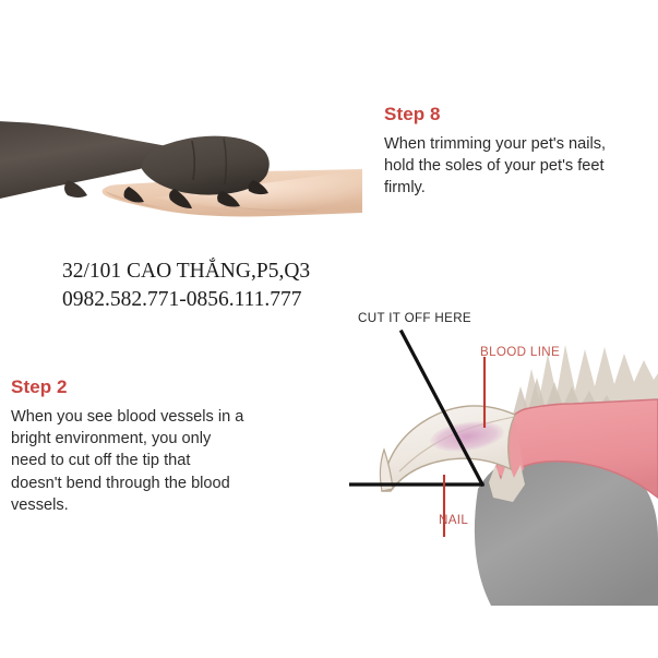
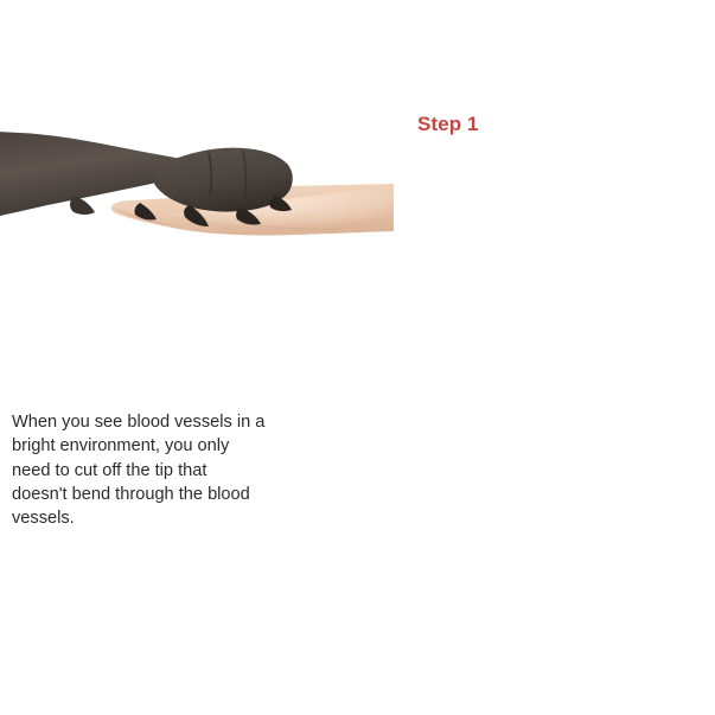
- Step 8
+ Step 1
- When trimming your pet's nails,
- hold the soles of your pet's feet
- firmly.
- 32/101 CAO THẮNG,P5,Q3
- 0982.582.771-0856.111.777
- Step 2
  When you see blood vessels in a
  bright environment, you only
  need to cut off the tip that
  doesn't bend through the blood
  vessels.
- CUT IT OFF HERE
- BLOOD LINE
- NAIL
